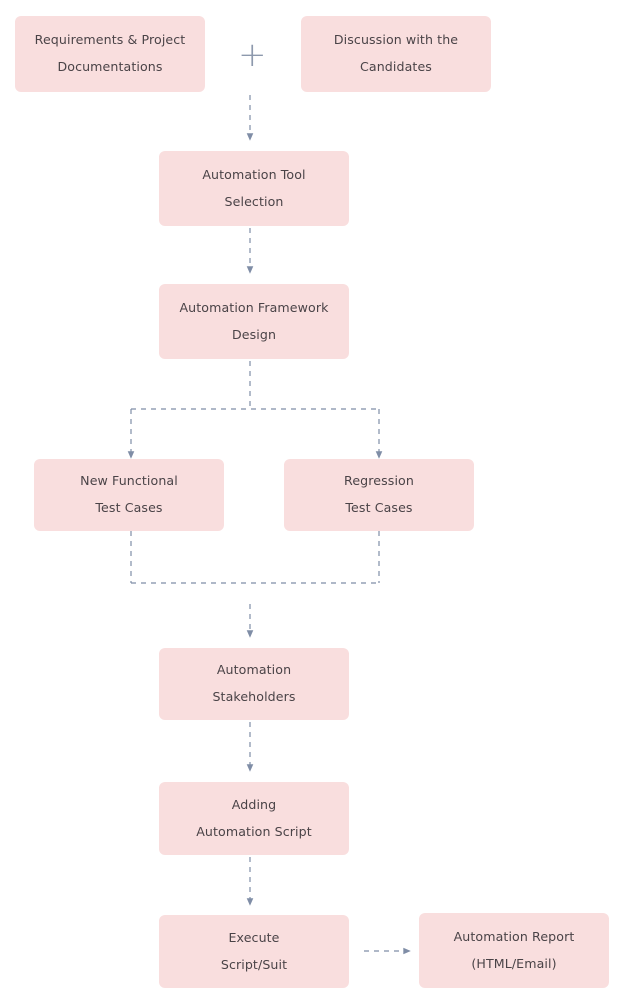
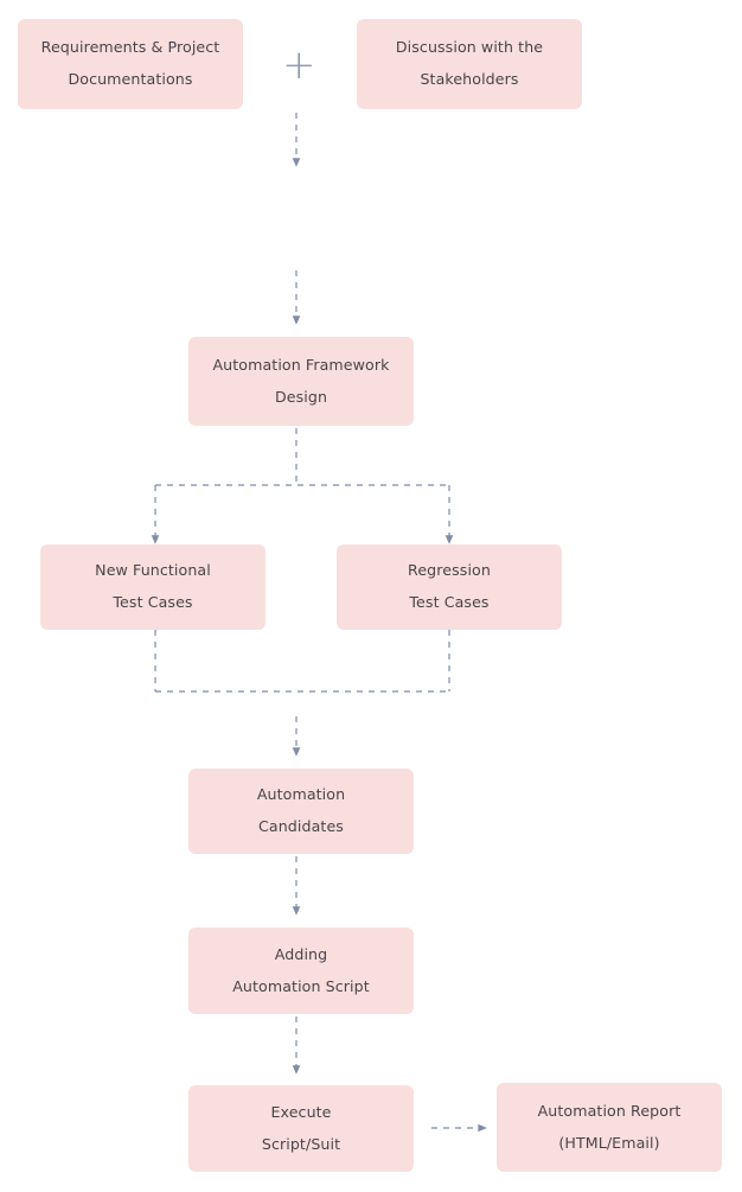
  Requirements & Project
  Documentations
  +
  Discussion with the
- Candidates
+ Stakeholders
- Automation Tool
- Selection
  Automation Framework
  Design
  New Functional
  Test Cases
  Regression
  Test Cases
  Automation
- Stakeholders
+ Candidates
  Adding
  Automation Script
  Execute
  Script/Suit
  Automation Report
  (HTML/Email)
